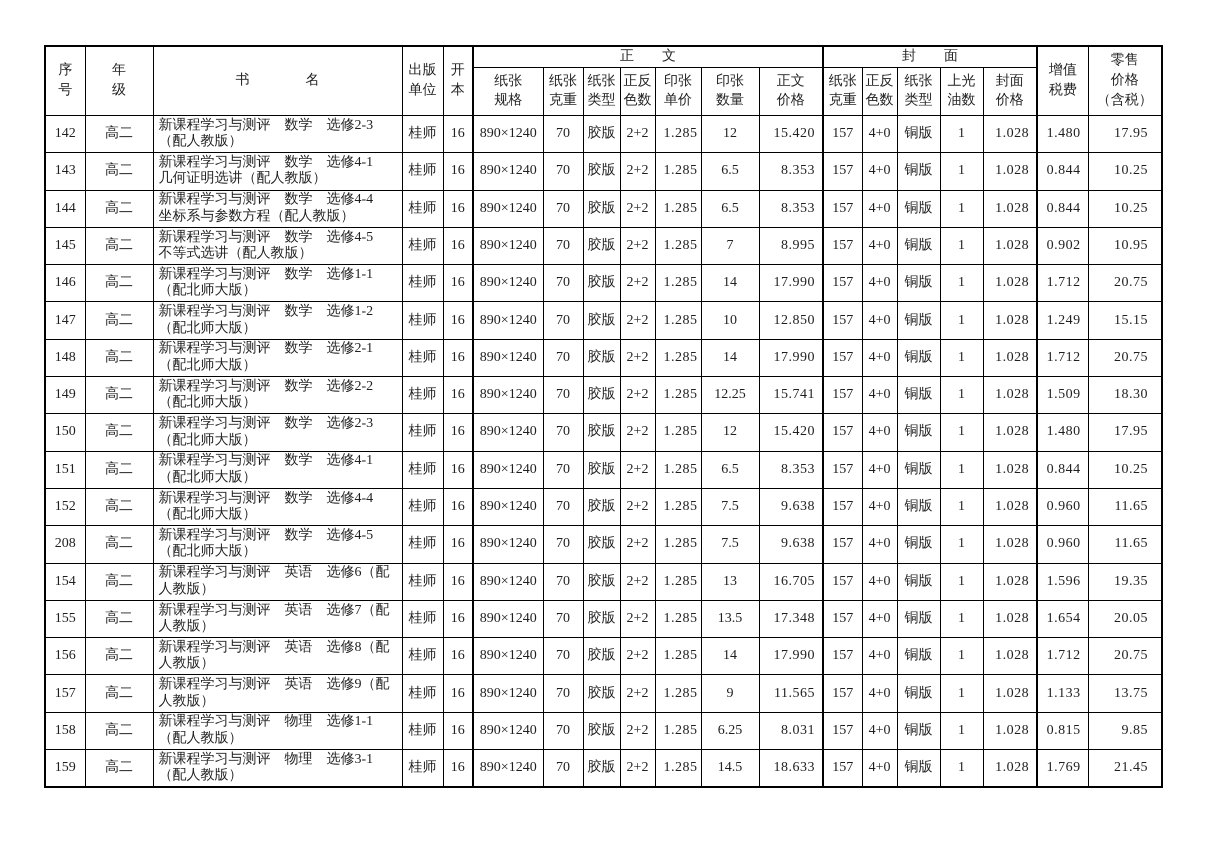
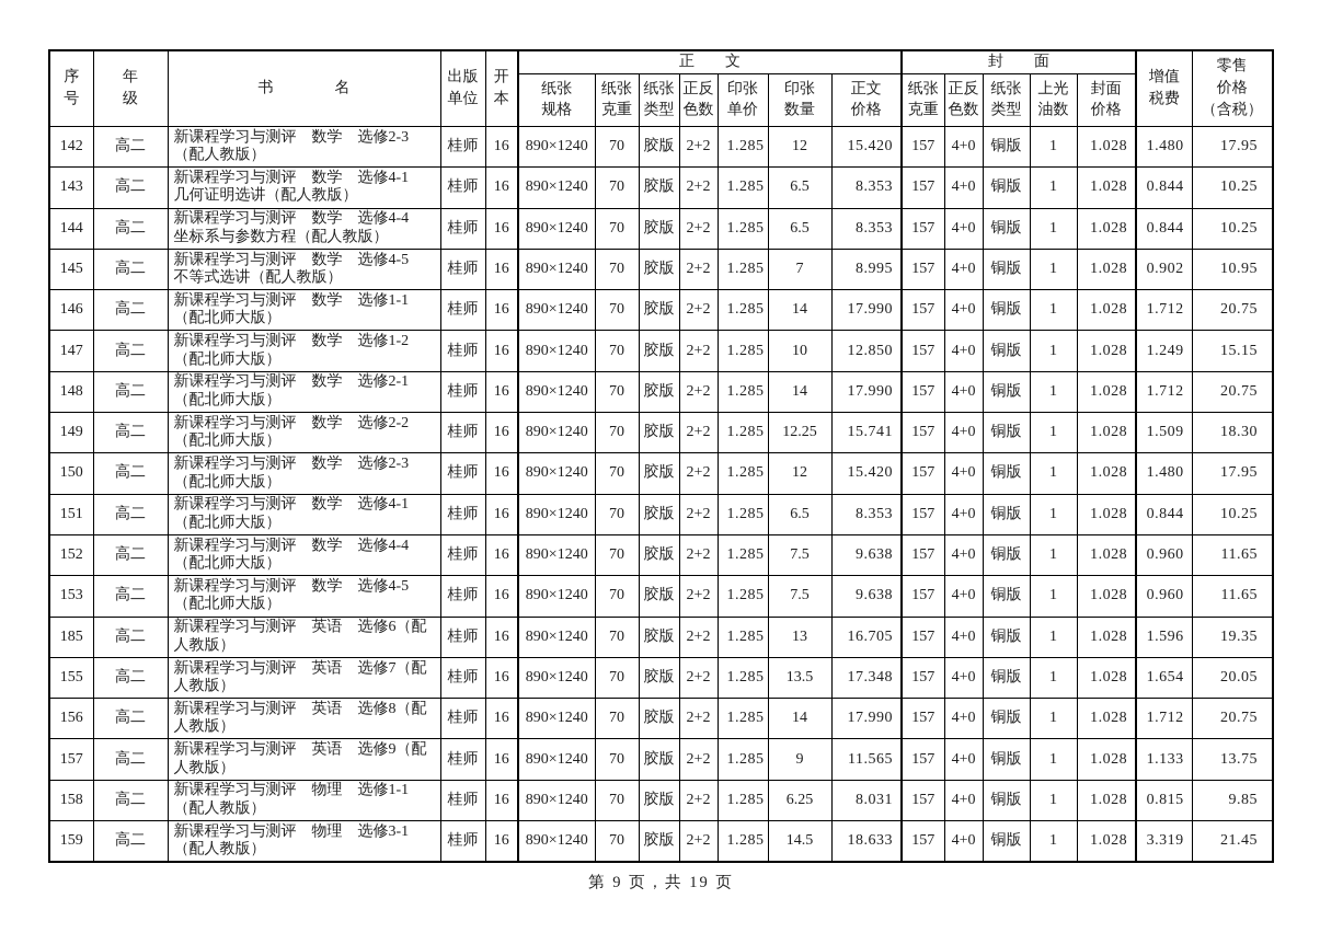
  序 号	年 级	书 名	出版 单位	开 本	正 文	封 面	增值 税费	零售 价格 （含税）
  纸张 规格	纸张 克重	纸张 类型	正反 色数	印张 单价	印张 数量	正文 价格	纸张 克重	正反 色数	纸张 类型	上光 油数	封面 价格
  142	高二	新课程学习与测评 数学 选修2-3 （配人教版）	桂师	16	890×1240	70	胶版	2+2	1.285	12	15.420	157	4+0	铜版	1	1.028	1.480	17.95
  143	高二	新课程学习与测评 数学 选修4-1 几何证明选讲（配人教版）	桂师	16	890×1240	70	胶版	2+2	1.285	6.5	8.353	157	4+0	铜版	1	1.028	0.844	10.25
  144	高二	新课程学习与测评 数学 选修4-4 坐标系与参数方程（配人教版）	桂师	16	890×1240	70	胶版	2+2	1.285	6.5	8.353	157	4+0	铜版	1	1.028	0.844	10.25
  145	高二	新课程学习与测评 数学 选修4-5 不等式选讲（配人教版）	桂师	16	890×1240	70	胶版	2+2	1.285	7	8.995	157	4+0	铜版	1	1.028	0.902	10.95
  146	高二	新课程学习与测评 数学 选修1-1 （配北师大版）	桂师	16	890×1240	70	胶版	2+2	1.285	14	17.990	157	4+0	铜版	1	1.028	1.712	20.75
  147	高二	新课程学习与测评 数学 选修1-2 （配北师大版）	桂师	16	890×1240	70	胶版	2+2	1.285	10	12.850	157	4+0	铜版	1	1.028	1.249	15.15
  148	高二	新课程学习与测评 数学 选修2-1 （配北师大版）	桂师	16	890×1240	70	胶版	2+2	1.285	14	17.990	157	4+0	铜版	1	1.028	1.712	20.75
  149	高二	新课程学习与测评 数学 选修2-2 （配北师大版）	桂师	16	890×1240	70	胶版	2+2	1.285	12.25	15.741	157	4+0	铜版	1	1.028	1.509	18.30
  150	高二	新课程学习与测评 数学 选修2-3 （配北师大版）	桂师	16	890×1240	70	胶版	2+2	1.285	12	15.420	157	4+0	铜版	1	1.028	1.480	17.95
  151	高二	新课程学习与测评 数学 选修4-1 （配北师大版）	桂师	16	890×1240	70	胶版	2+2	1.285	6.5	8.353	157	4+0	铜版	1	1.028	0.844	10.25
  152	高二	新课程学习与测评 数学 选修4-4 （配北师大版）	桂师	16	890×1240	70	胶版	2+2	1.285	7.5	9.638	157	4+0	铜版	1	1.028	0.960	11.65
- 208	高二	新课程学习与测评 数学 选修4-5 （配北师大版）	桂师	16	890×1240	70	胶版	2+2	1.285	7.5	9.638	157	4+0	铜版	1	1.028	0.960	11.65
+ 153	高二	新课程学习与测评 数学 选修4-5 （配北师大版）	桂师	16	890×1240	70	胶版	2+2	1.285	7.5	9.638	157	4+0	铜版	1	1.028	0.960	11.65
- 154	高二	新课程学习与测评 英语 选修6（配 人教版）	桂师	16	890×1240	70	胶版	2+2	1.285	13	16.705	157	4+0	铜版	1	1.028	1.596	19.35
+ 185	高二	新课程学习与测评 英语 选修6（配 人教版）	桂师	16	890×1240	70	胶版	2+2	1.285	13	16.705	157	4+0	铜版	1	1.028	1.596	19.35
  155	高二	新课程学习与测评 英语 选修7（配 人教版）	桂师	16	890×1240	70	胶版	2+2	1.285	13.5	17.348	157	4+0	铜版	1	1.028	1.654	20.05
  156	高二	新课程学习与测评 英语 选修8（配 人教版）	桂师	16	890×1240	70	胶版	2+2	1.285	14	17.990	157	4+0	铜版	1	1.028	1.712	20.75
  157	高二	新课程学习与测评 英语 选修9（配 人教版）	桂师	16	890×1240	70	胶版	2+2	1.285	9	11.565	157	4+0	铜版	1	1.028	1.133	13.75
  158	高二	新课程学习与测评 物理 选修1-1 （配人教版）	桂师	16	890×1240	70	胶版	2+2	1.285	6.25	8.031	157	4+0	铜版	1	1.028	0.815	9.85
- 159	高二	新课程学习与测评 物理 选修3-1 （配人教版）	桂师	16	890×1240	70	胶版	2+2	1.285	14.5	18.633	157	4+0	铜版	1	1.028	1.769	21.45
+ 159	高二	新课程学习与测评 物理 选修3-1 （配人教版）	桂师	16	890×1240	70	胶版	2+2	1.285	14.5	18.633	157	4+0	铜版	1	1.028	3.319	21.45
+ 第 9 页，共 19 页
